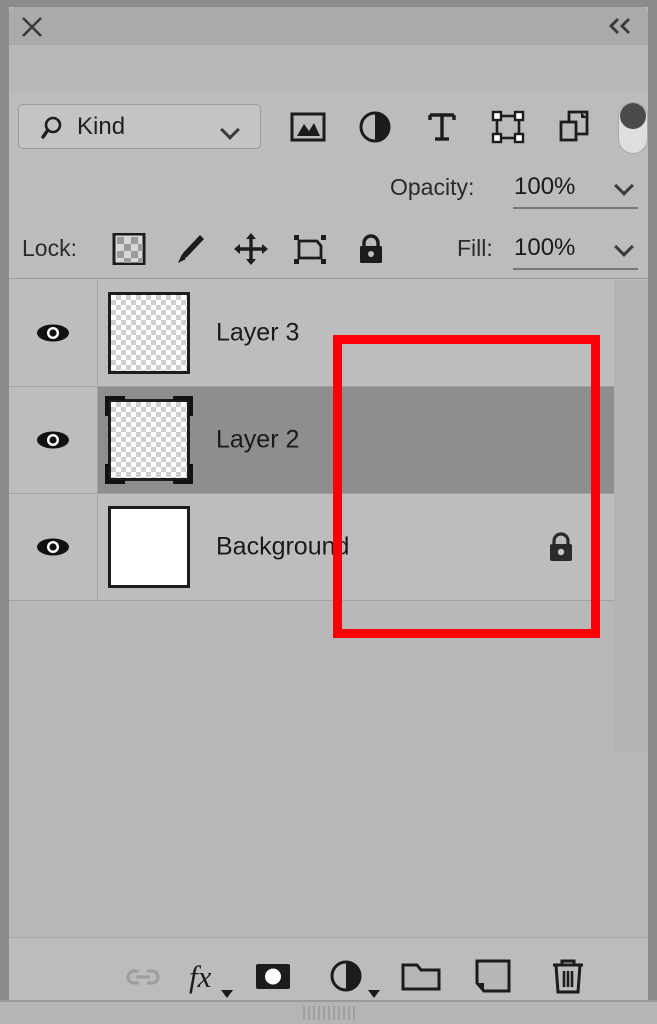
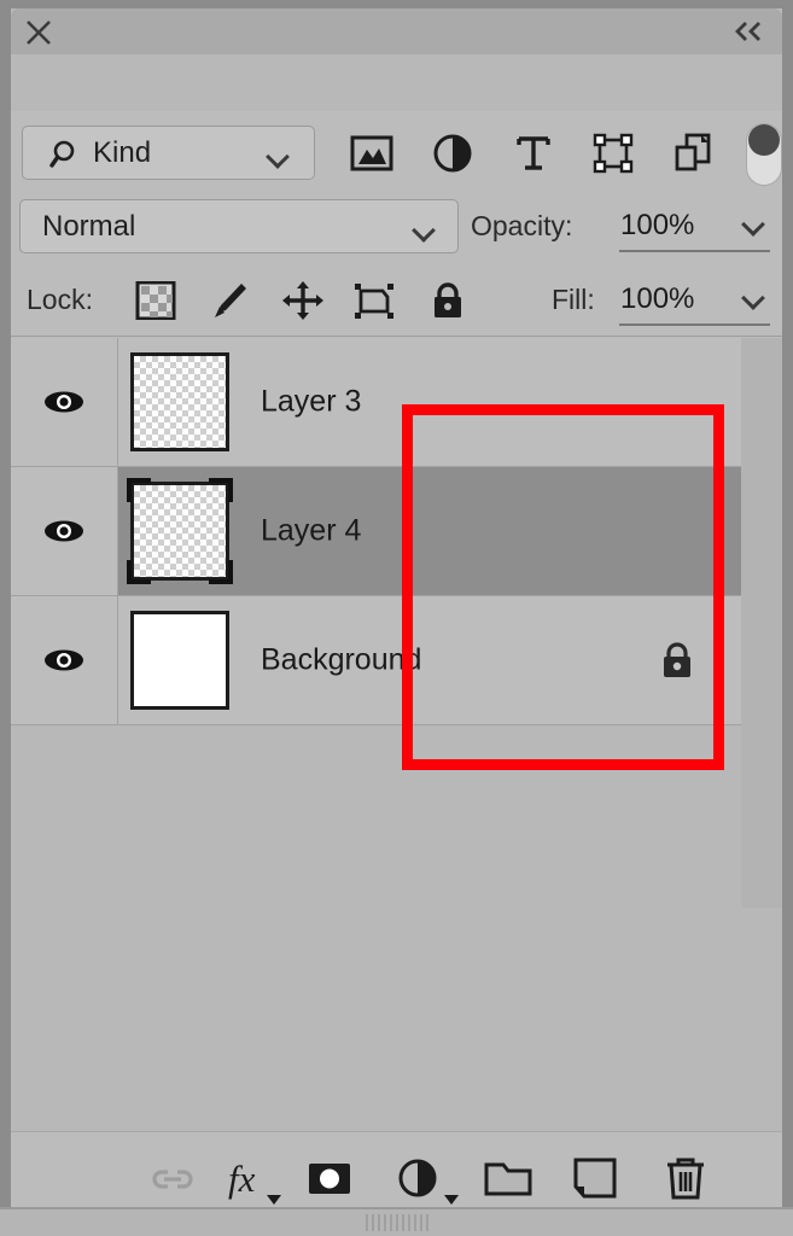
  Kind
+ Normal
  Opacity:
  100%
  Lock:
  Fill:
  100%
  Layer 3
- Layer 2
+ Layer 4
  Background
  fx
